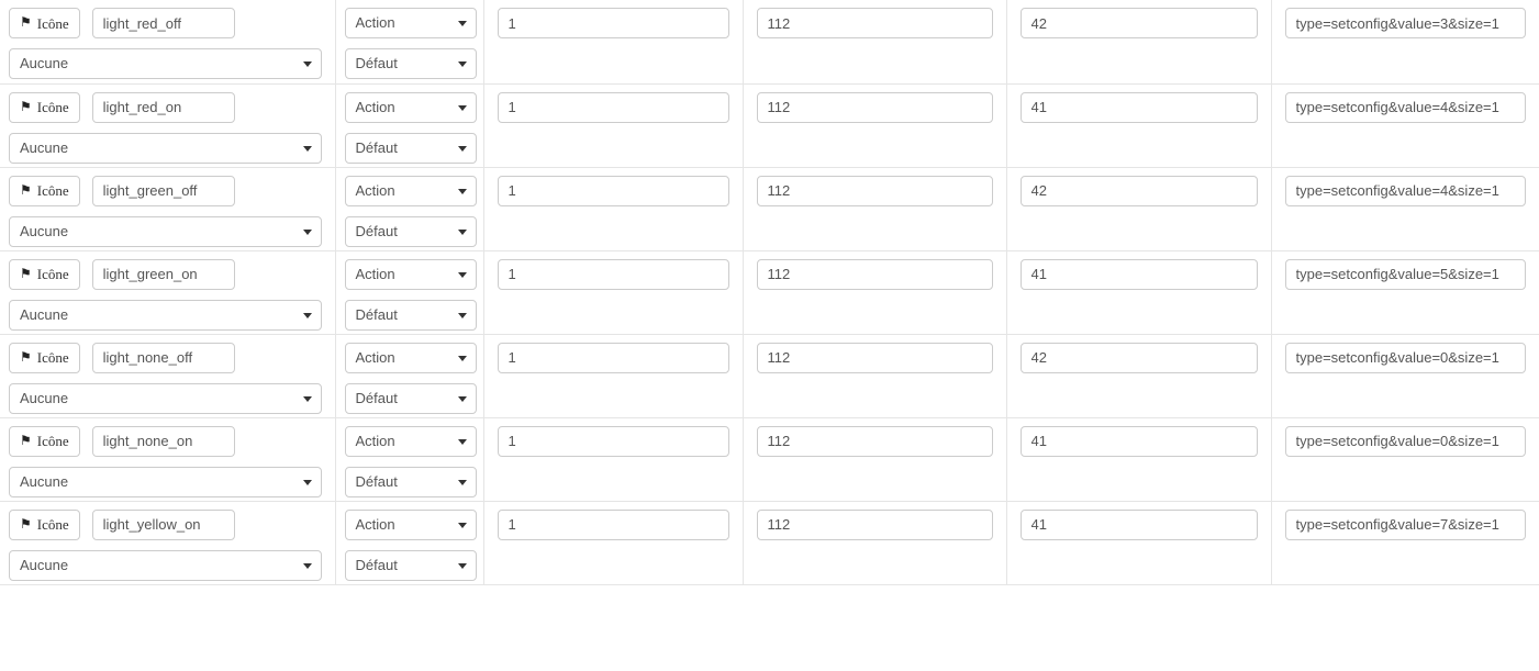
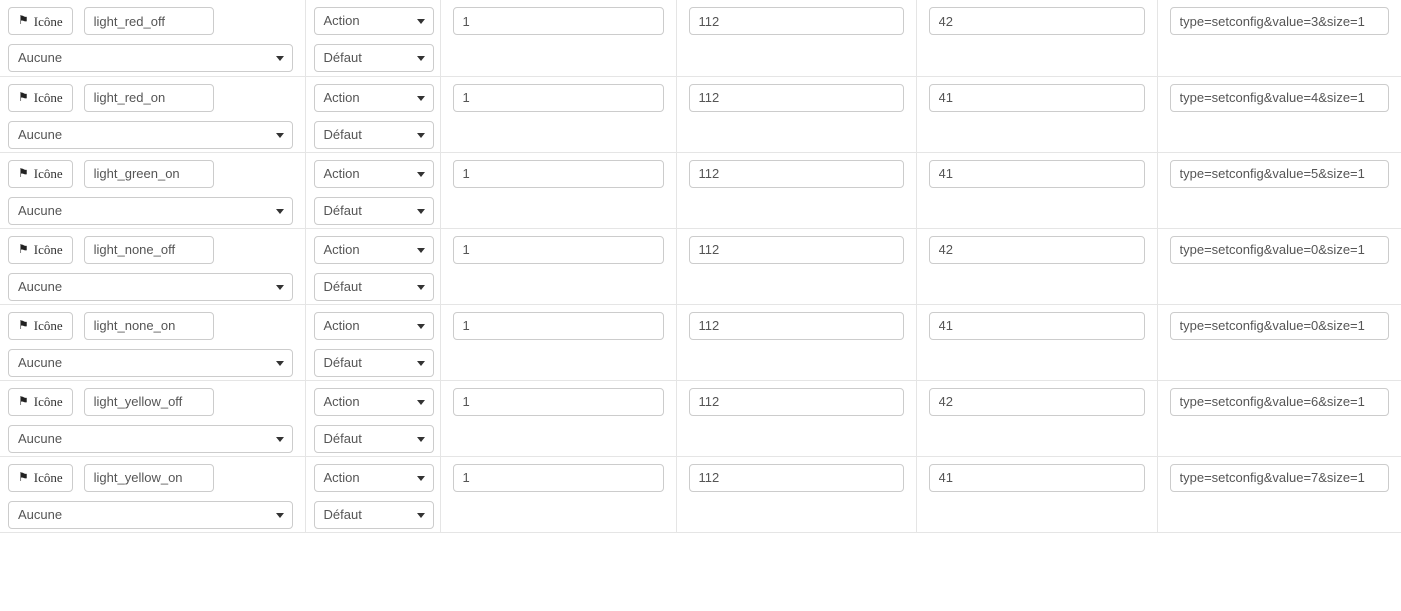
  ⚑ Icône light_red_off Aucune	Action Défaut	1	112	42	type=setconfig&value=3&size=1
  ⚑ Icône light_red_on Aucune	Action Défaut	1	112	41	type=setconfig&value=4&size=1
- ⚑ Icône light_green_off Aucune	Action Défaut	1	112	42	type=setconfig&value=4&size=1
  ⚑ Icône light_green_on Aucune	Action Défaut	1	112	41	type=setconfig&value=5&size=1
  ⚑ Icône light_none_off Aucune	Action Défaut	1	112	42	type=setconfig&value=0&size=1
  ⚑ Icône light_none_on Aucune	Action Défaut	1	112	41	type=setconfig&value=0&size=1
+ ⚑ Icône light_yellow_off Aucune	Action Défaut	1	112	42	type=setconfig&value=6&size=1
  ⚑ Icône light_yellow_on Aucune	Action Défaut	1	112	41	type=setconfig&value=7&size=1
